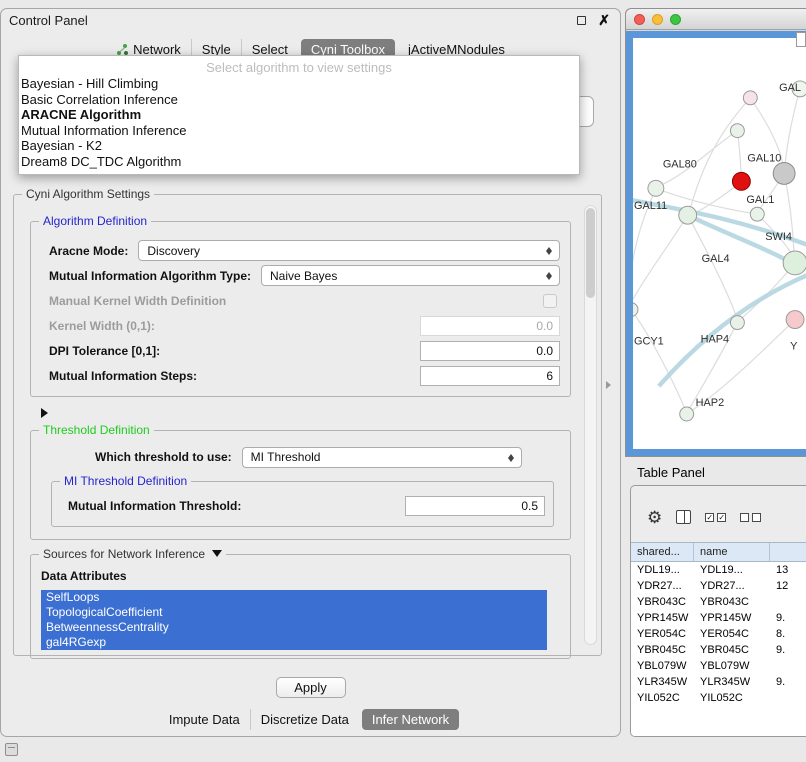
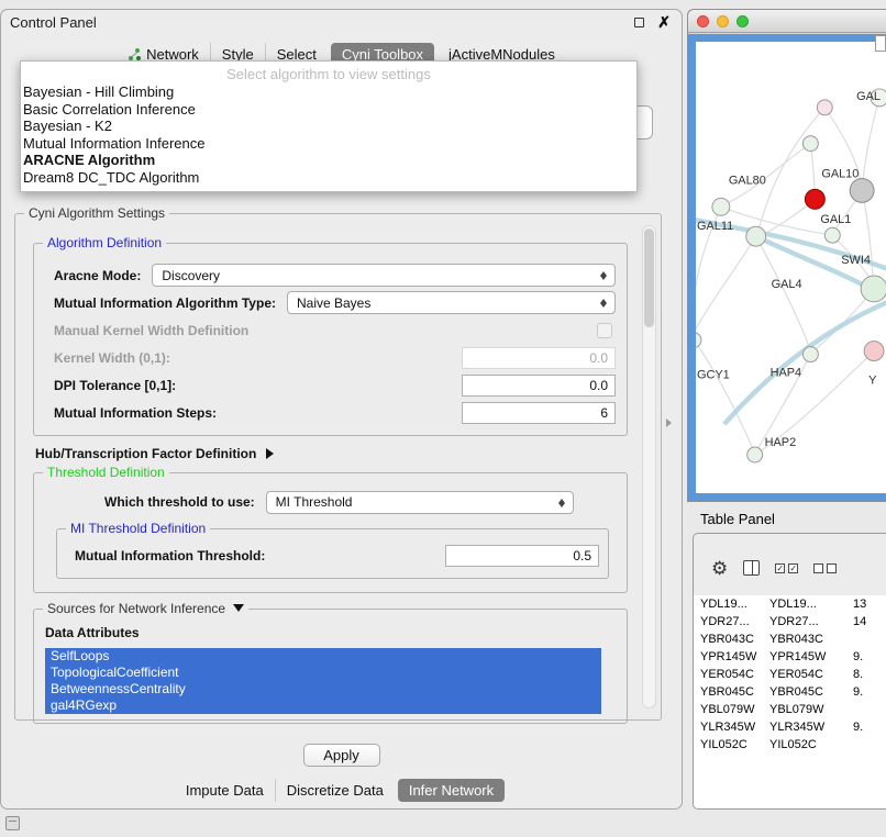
  Control Panel
  ✗
  Network
  Style
  Select
  Cyni Toolbox
  jActiveMNodules
  Cyni Algorithm Settings
  Algorithm Definition
  Aracne Mode:
  Discovery
  Mutual Information Algorithm Type:
  Naive Bayes
  Manual Kernel Width Definition
  Kernel Width (0,1):
  0.0
  DPI Tolerance [0,1]:
  0.0
  Mutual Information Steps:
  6
+ Hub/Transcription Factor Definition
  Threshold Definition
  Which threshold to use:
  MI Threshold
  MI Threshold Definition
  Mutual Information Threshold:
  0.5
  Sources for Network Inference
  Data Attributes
  SelfLoops
  TopologicalCoefficient
  BetweennessCentrality
  gal4RGexp
  Apply
  Impute Data
  Discretize Data
  Infer Network
  Select algorithm to view settings
  Bayesian - Hill Climbing
  Basic Correlation Inference
- ARACNE Algorithm
+ Bayesian - K2
  Mutual Information Inference
- Bayesian - K2
+ ARACNE Algorithm
  Dream8 DC_TDC Algorithm
  GAL80
  GAL10
  GAL11
  GAL1
  SWI4
  GAL4
  GCY1
  HAP4
  HAP2
  Y
  GAL
  Table Panel
  ⚙
  ✓
  ✓
- shared...
- name
  YDL19...
  YDL19...
  13
  YDR27...
  YDR27...
- 12
+ 14
  YBR043C
  YBR043C
  YPR145W
  YPR145W
  9.
  YER054C
  YER054C
  8.
  YBR045C
  YBR045C
  9.
  YBL079W
  YBL079W
  YLR345W
  YLR345W
  9.
  YIL052C
  YIL052C
